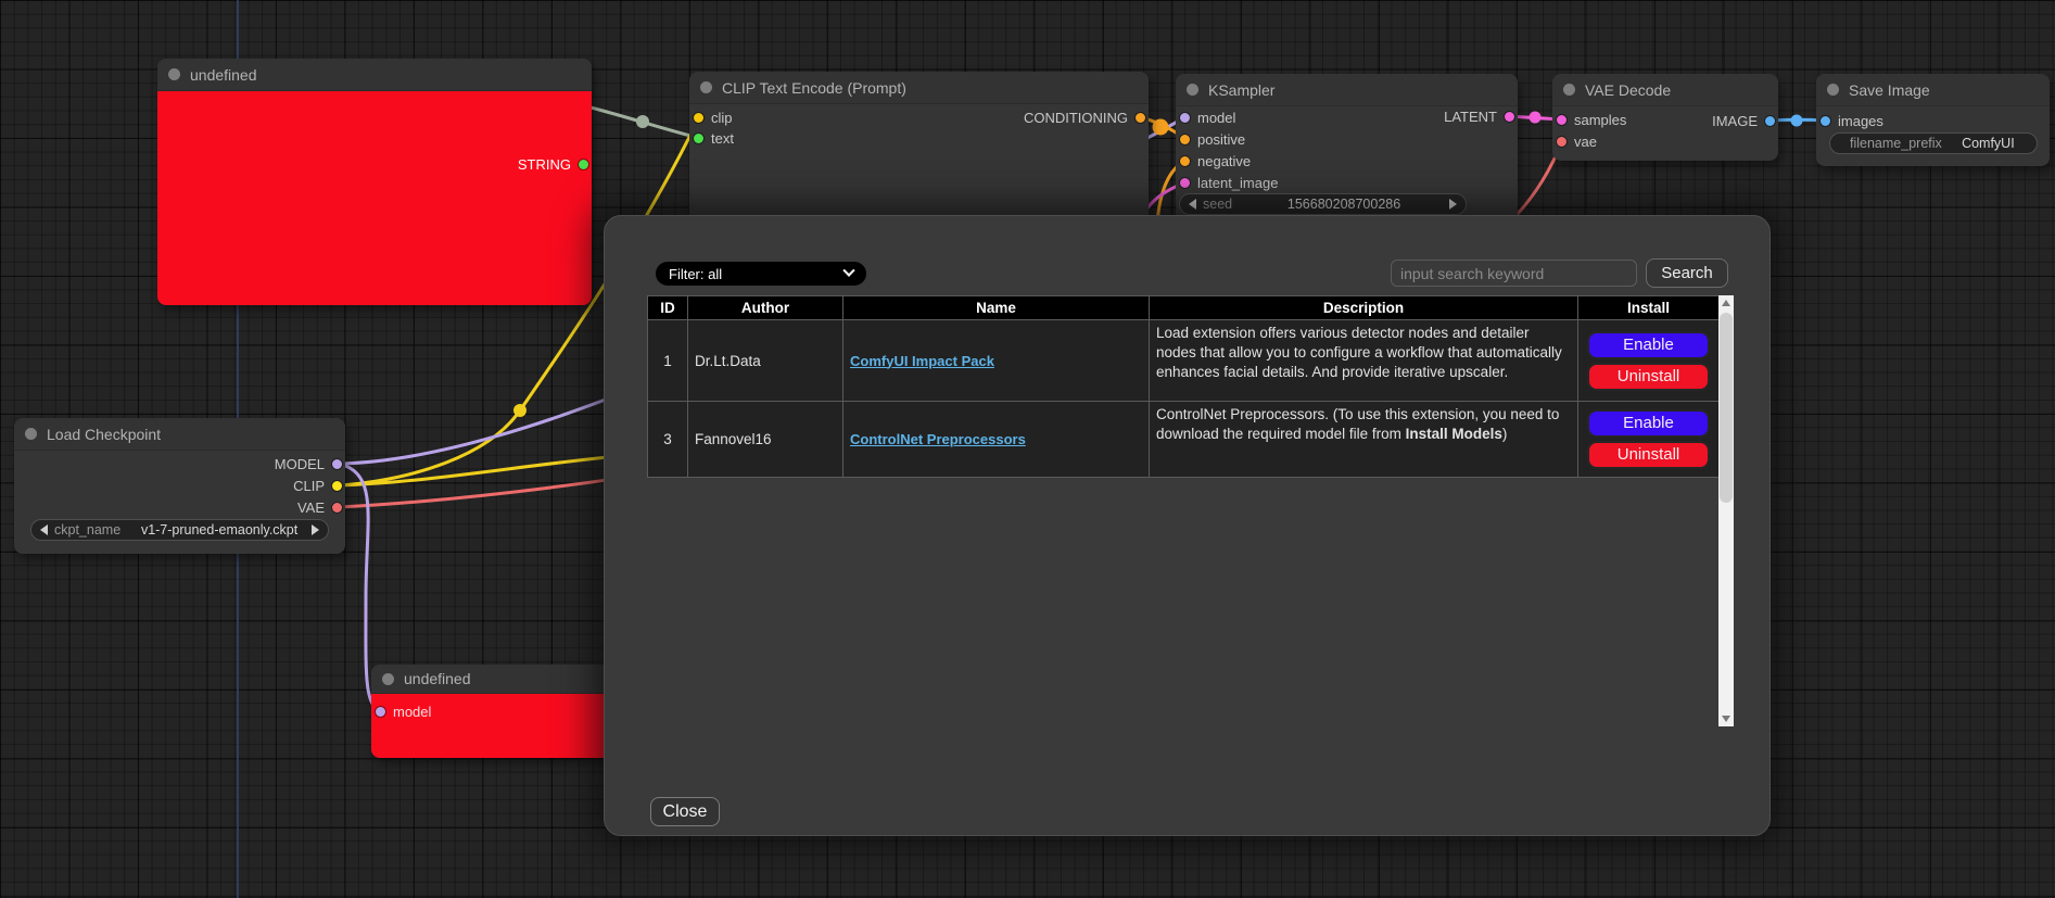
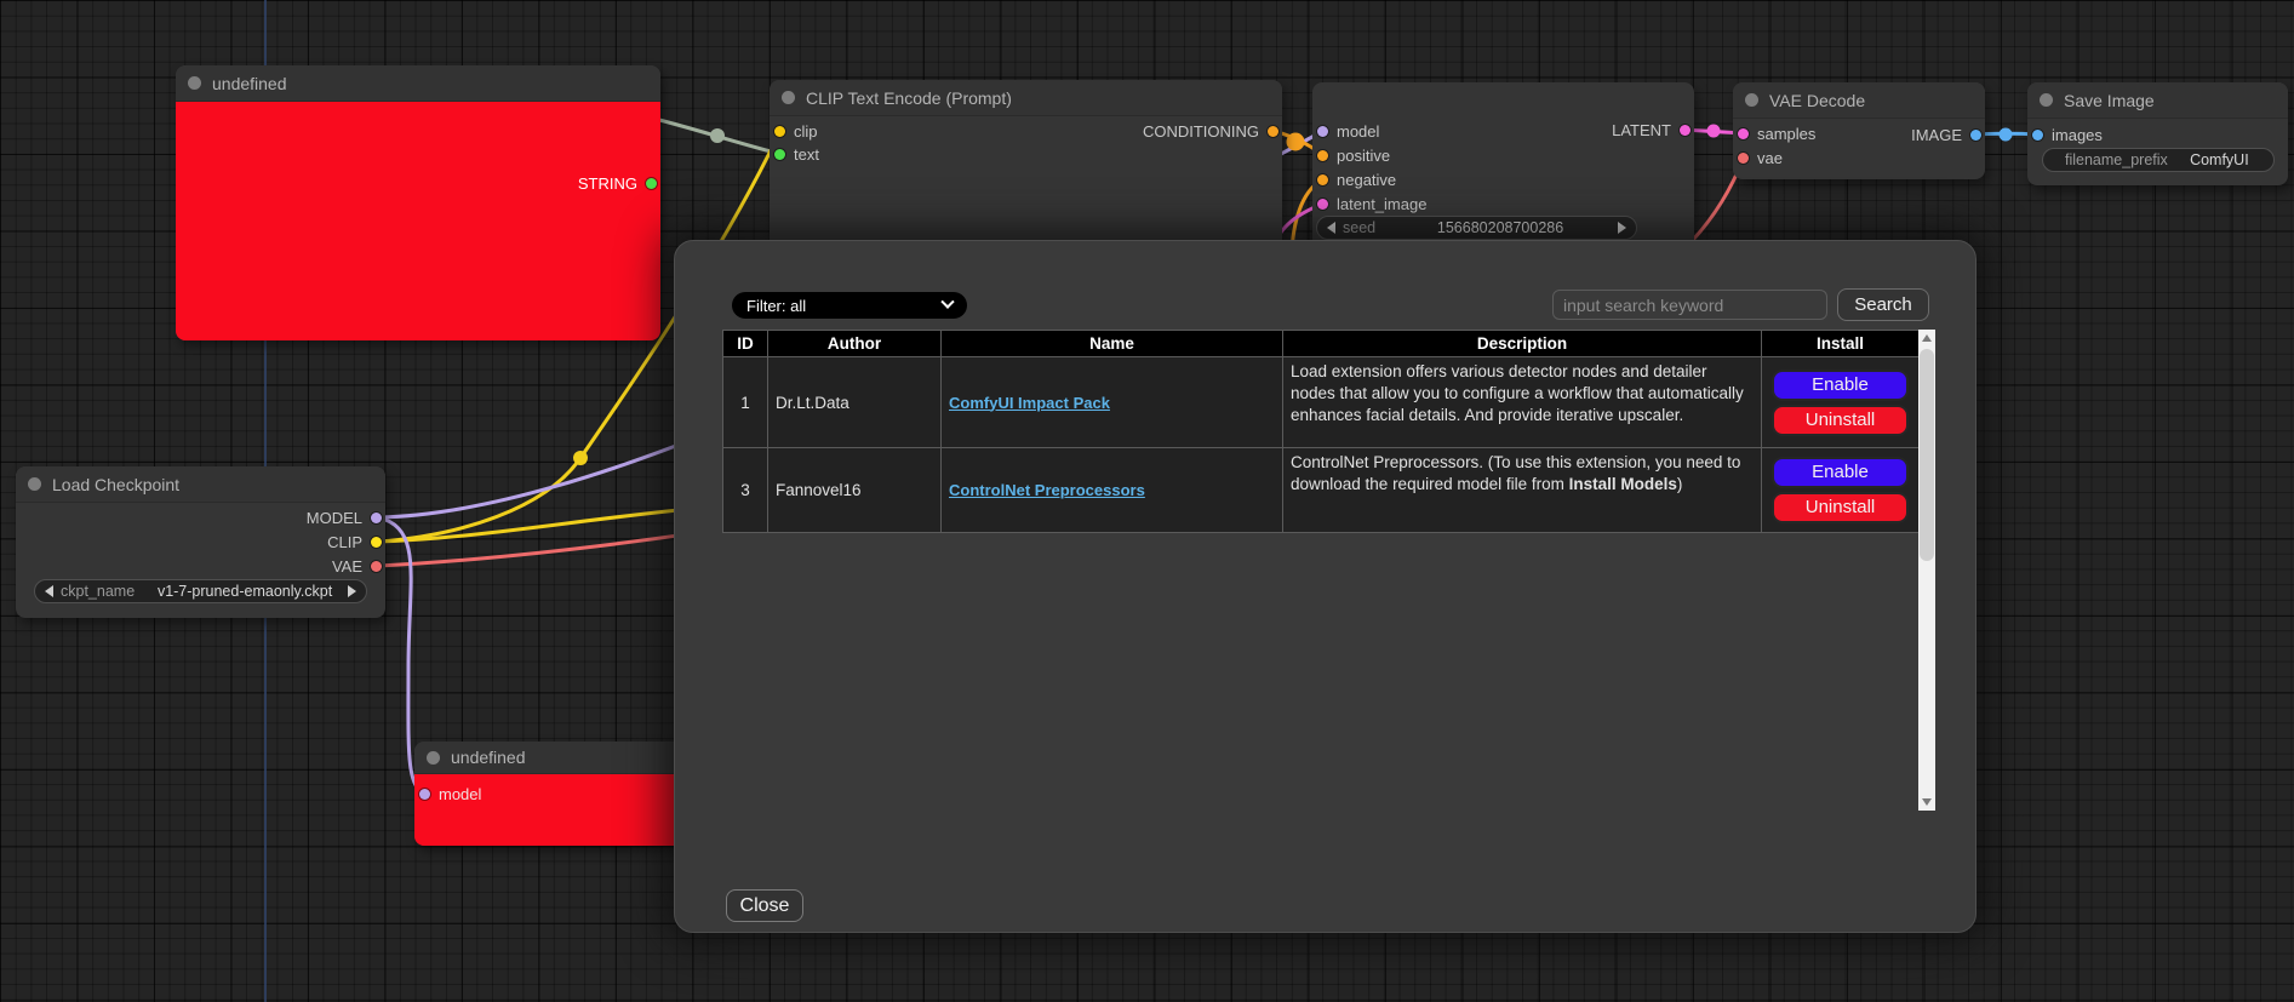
  undefined
  STRING
  CLIP Text Encode (Prompt)
  clip
  text
  CONDITIONING
- KSampler
  model
  positive
  negative
  latent_image
  LATENT
  seed
  156680208700286
  VAE Decode
  samples
  vae
  IMAGE
  Save Image
  images
  filename_prefix
  ComfyUI
  Load Checkpoint
  MODEL
  CLIP
  VAE
  ckpt_name
  v1-7-pruned-emaonly.ckpt
  undefined
  model
  Filter: all
  input search keyword
  Search
  ID	Author	Name	Description	Install
  1	Dr.Lt.Data	ComfyUI Impact Pack	Load extension offers various detector nodes and detailer nodes that allow you to configure a workflow that automatically enhances facial details. And provide iterative upscaler.	Enable Uninstall
  3	Fannovel16	ControlNet Preprocessors	ControlNet Preprocessors. (To use this extension, you need to download the required model file from Install Models)	Enable Uninstall
  Close
